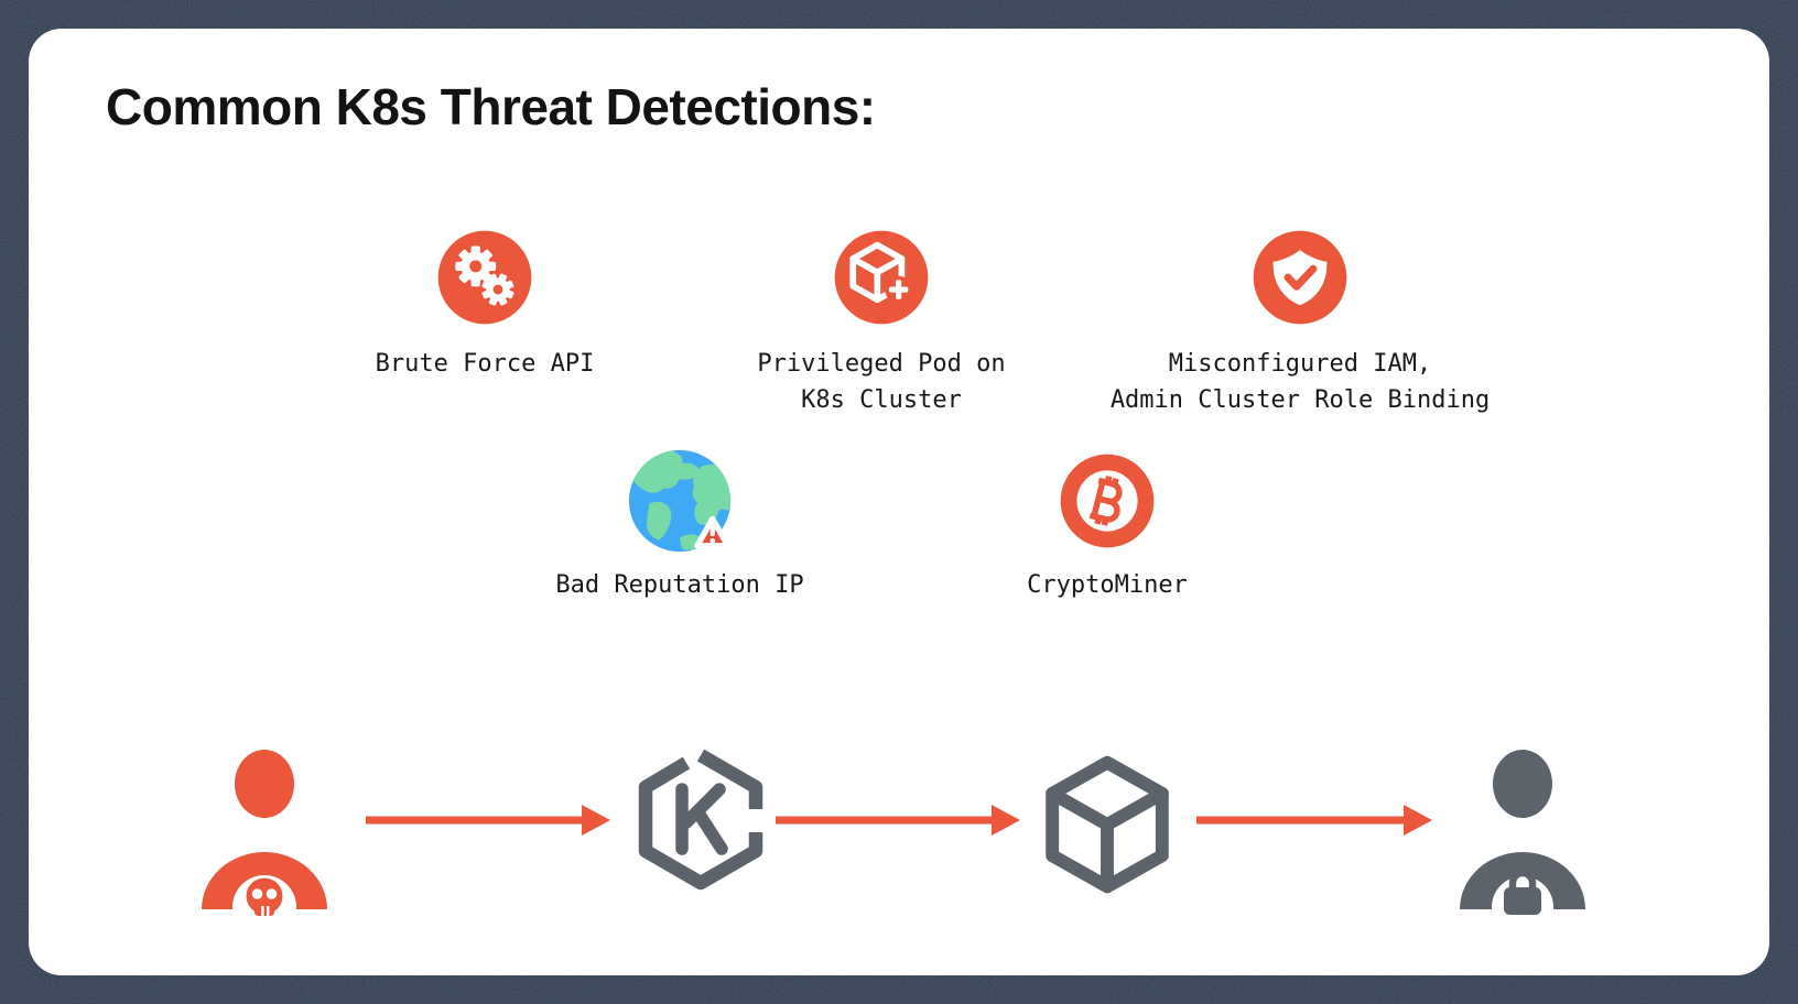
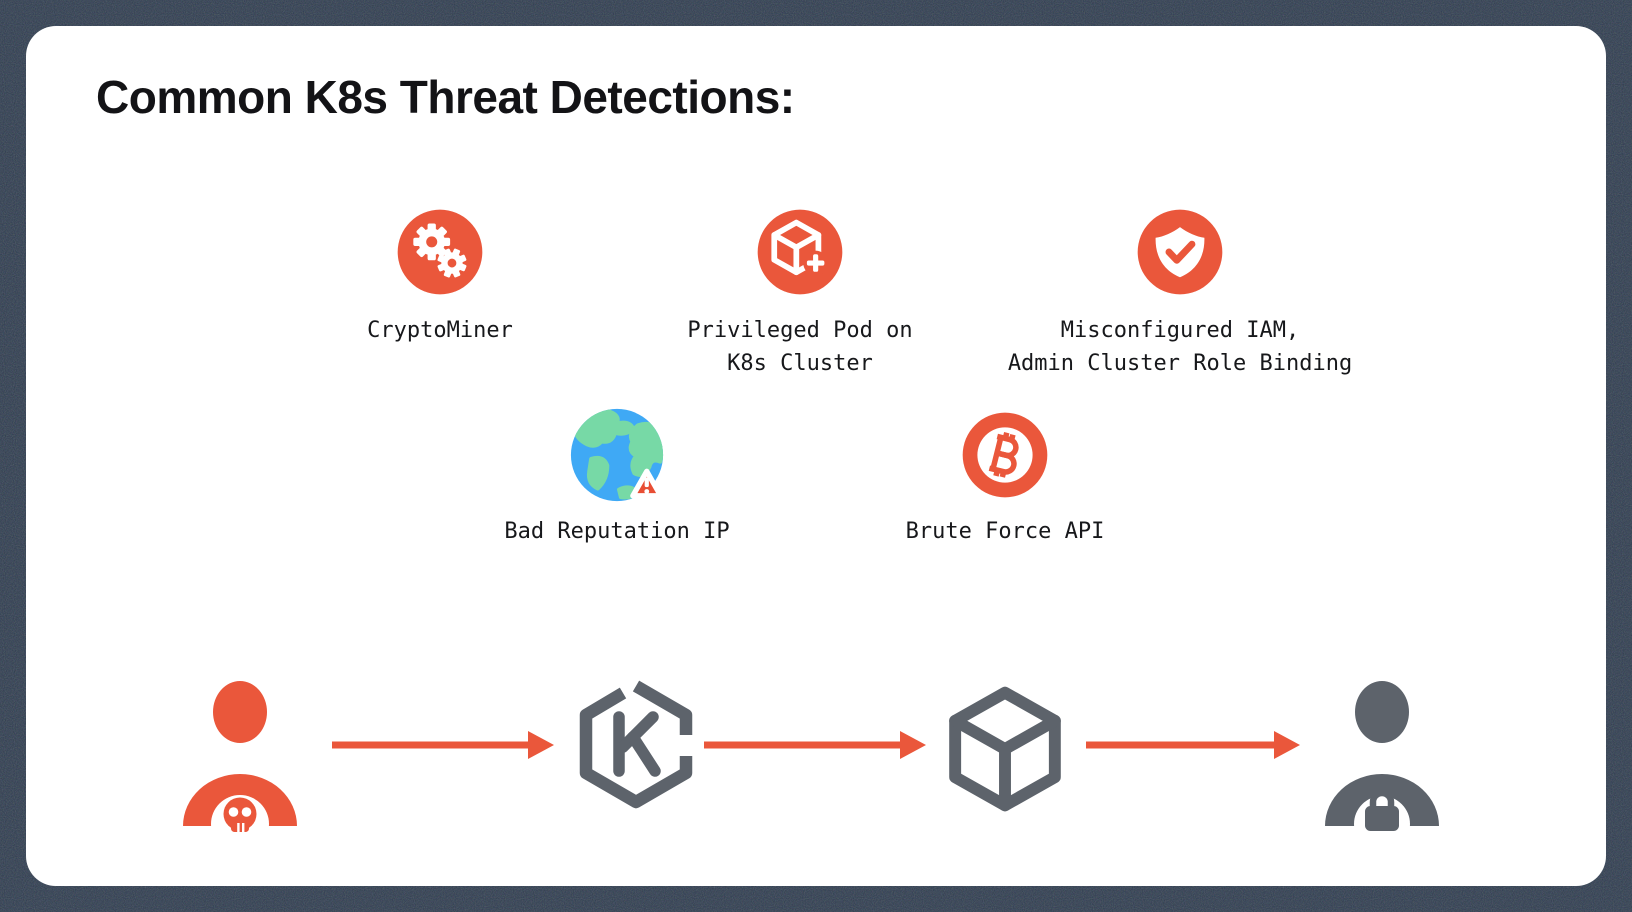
  Common K8s Threat Detections:
- Brute Force API
+ CryptoMiner
  Privileged Pod on
  K8s Cluster
  Misconfigured IAM,
  Admin Cluster Role Binding
  Bad Reputation IP
- CryptoMiner
+ Brute Force API
